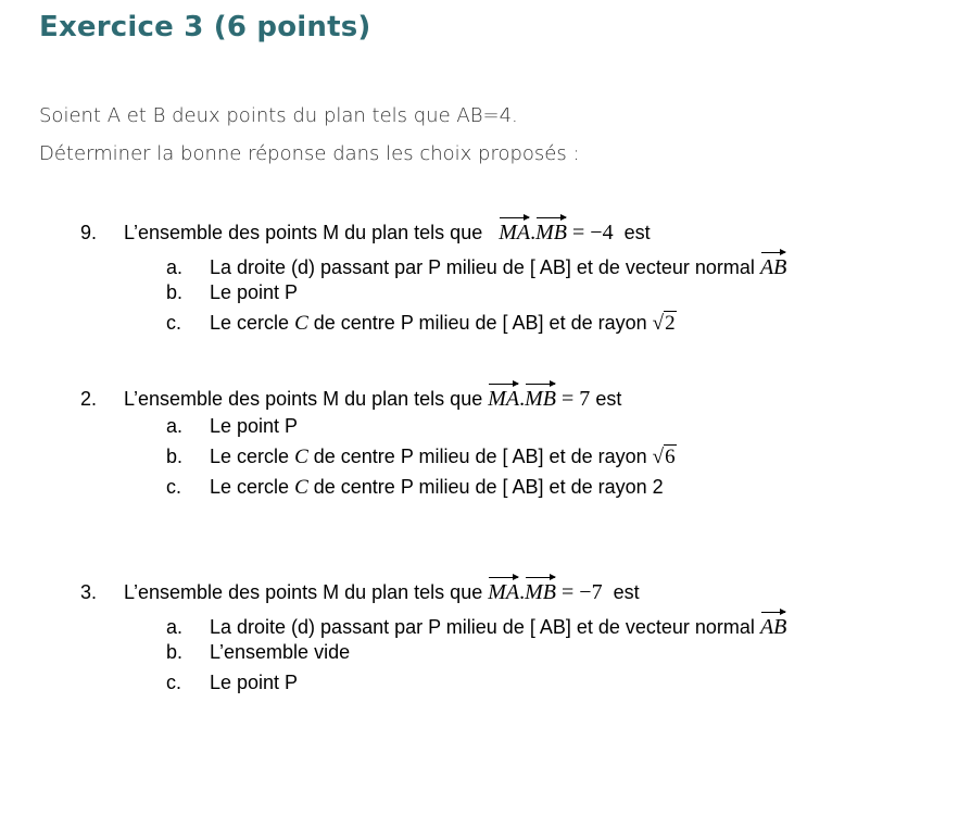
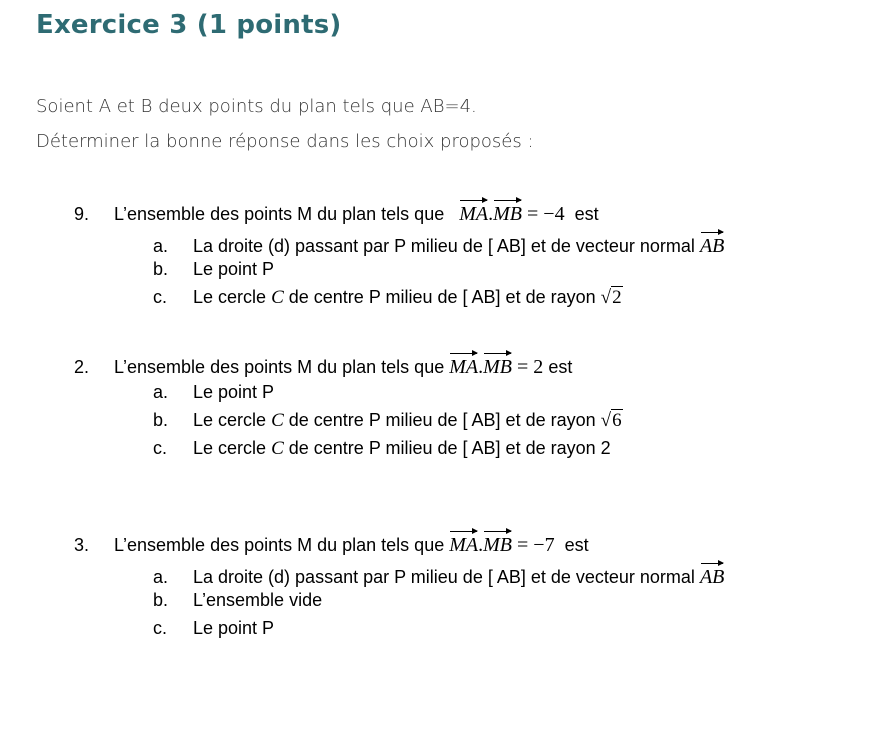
- Exercice 3 (6 points)
+ Exercice 3 (1 points)
  Soient A et B deux points du plan tels que AB=4.
  Déterminer la bonne réponse dans les choix proposés :
  9. L’ensemble des points M du plan tels que MA.MB = −4 est
  a. La droite (d) passant par P milieu de [ AB] et de vecteur normal AB
  b. Le point P
  c. Le cercle C de centre P milieu de [ AB] et de rayon √2
- 2. L’ensemble des points M du plan tels que MA.MB = 7 est
+ 2. L’ensemble des points M du plan tels que MA.MB = 2 est
  a. Le point P
  b. Le cercle C de centre P milieu de [ AB] et de rayon √6
  c. Le cercle C de centre P milieu de [ AB] et de rayon 2
  3. L’ensemble des points M du plan tels que MA.MB = −7 est
  a. La droite (d) passant par P milieu de [ AB] et de vecteur normal AB
  b. L’ensemble vide
  c. Le point P
